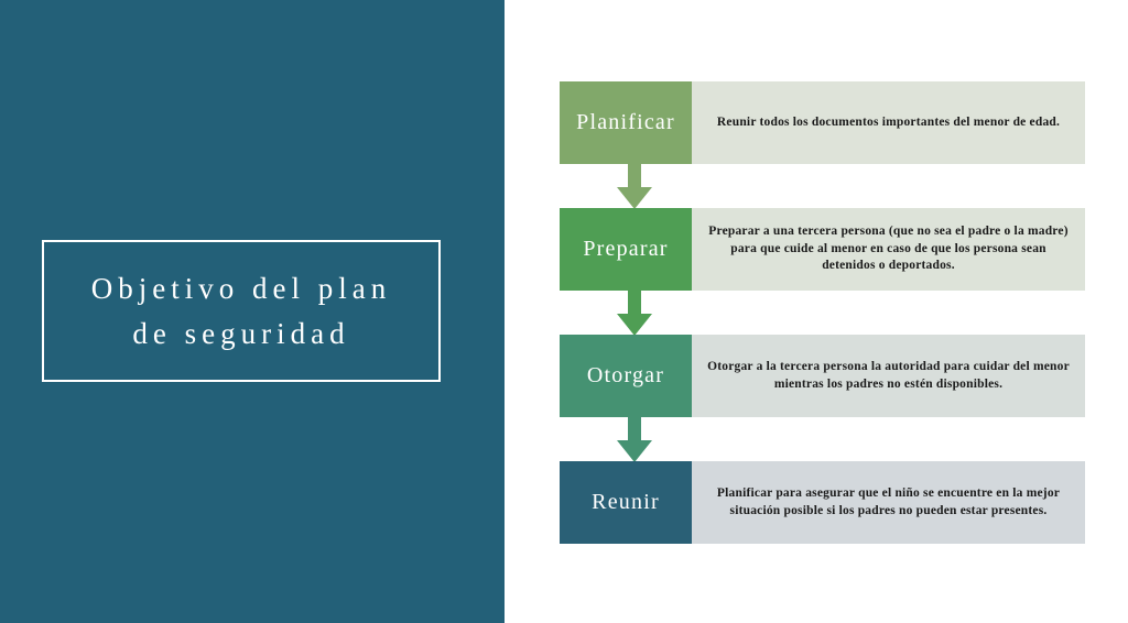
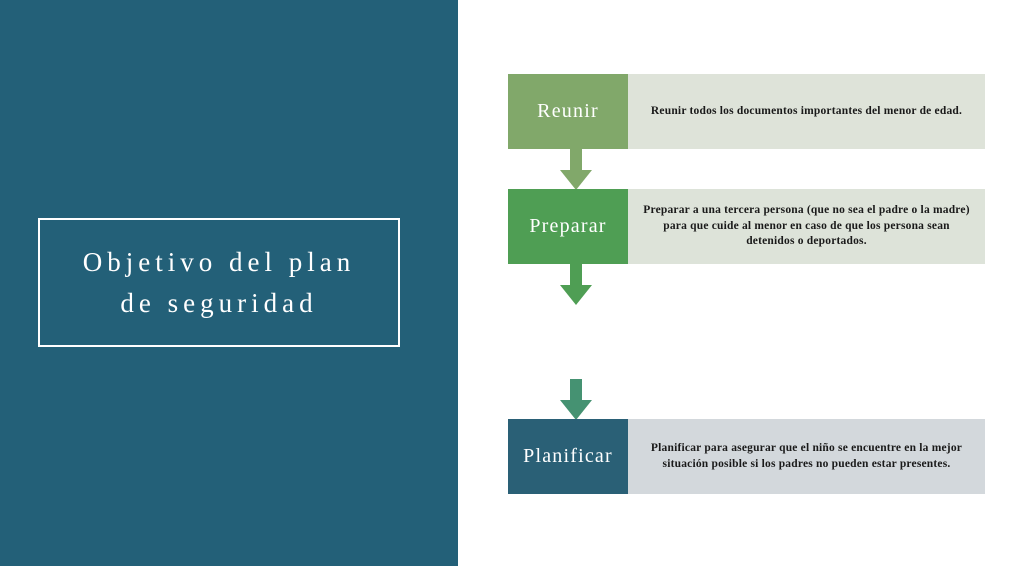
  Objetivo del plan
  de seguridad
- Planificar
+ Reunir
  Reunir todos los documentos importantes del menor de edad.
  Preparar
  Preparar a una tercera persona (que no sea el padre o la madre) para que cuide al menor en caso de que los persona sean detenidos o deportados.
- Otorgar
- Otorgar a la tercera persona la autoridad para cuidar del menor mientras los padres no estén disponibles.
- Reunir
+ Planificar
  Planificar para asegurar que el niño se encuentre en la mejor situación posible si los padres no pueden estar presentes.
